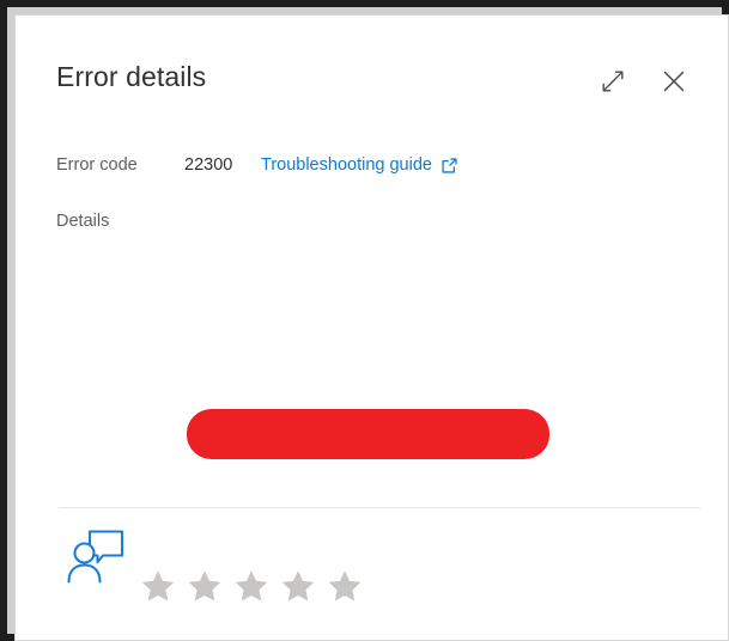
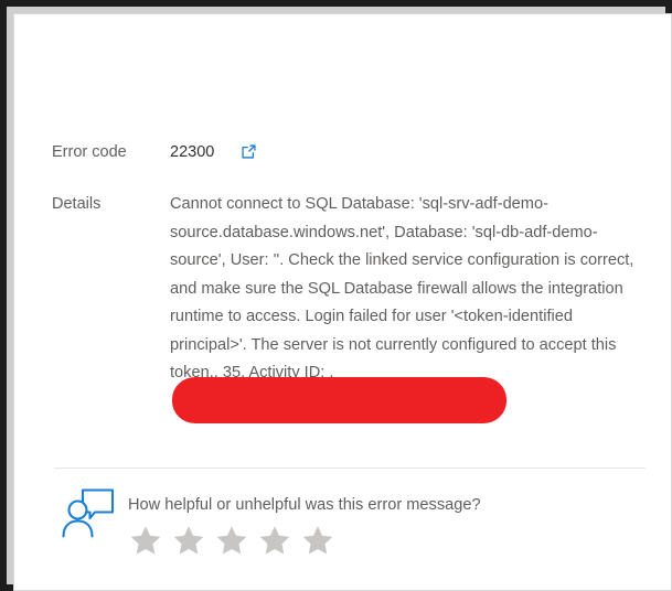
- Error details
  Error code
  22300
- Troubleshooting guide
  Details
+ Cannot connect to SQL Database: 'sql-srv-adf-demo-source.database.windows.net', Database: 'sql-db-adf-demo-source', User: ''. Check the linked service configuration is correct, and make sure the SQL Database firewall allows the integration runtime to access. Login failed for user '<token-identified principal>'. The server is not currently configured to accept this token., 35, Activity ID: .
+ How helpful or unhelpful was this error message?
